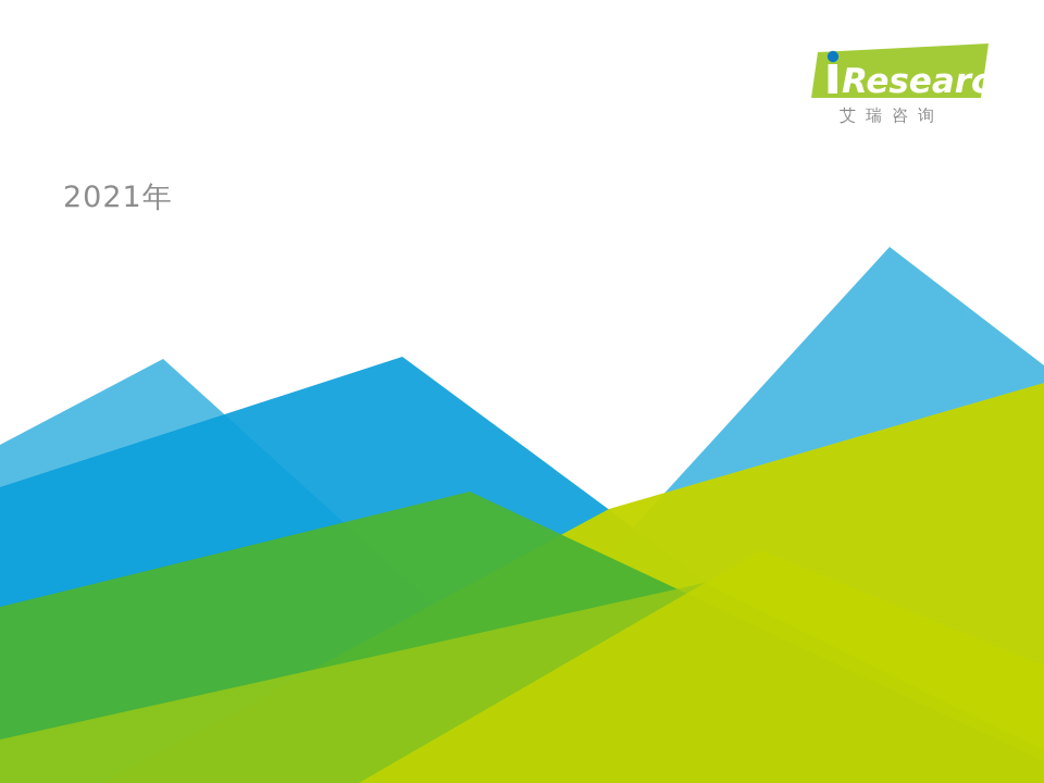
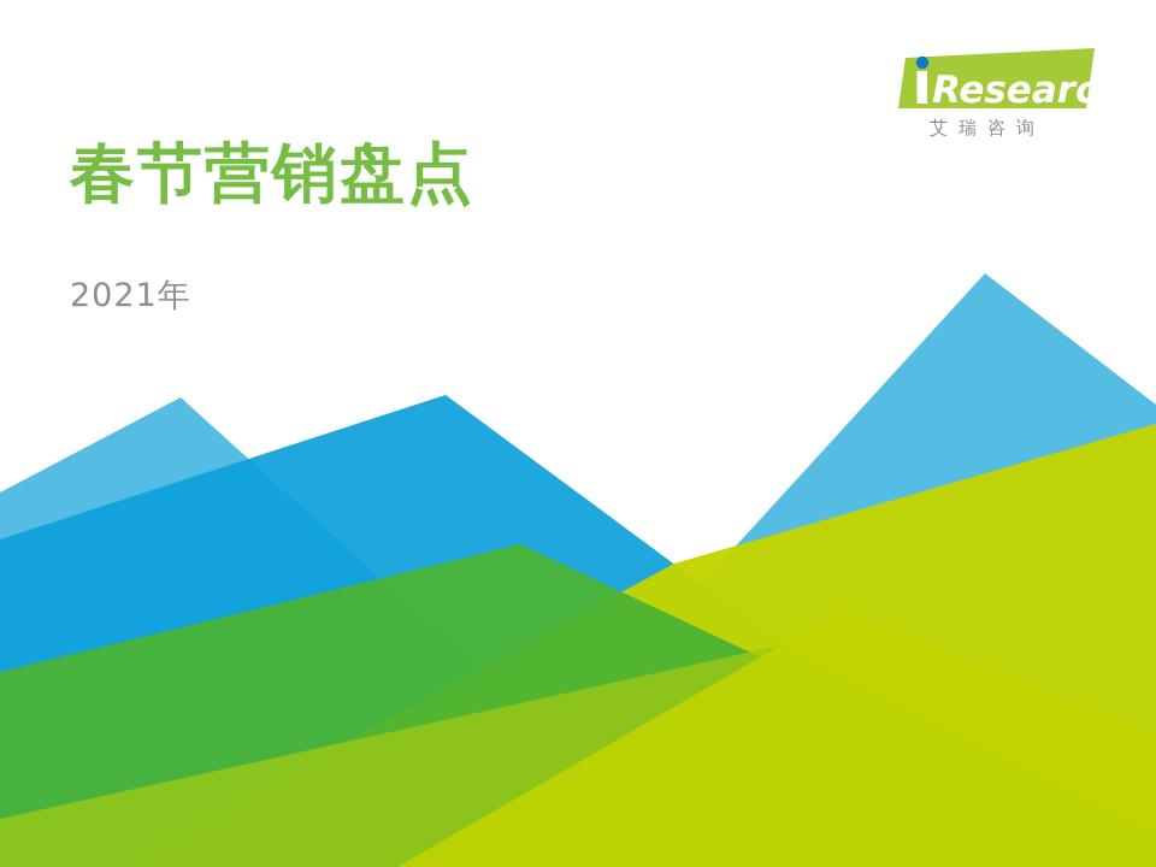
+ 春节营销盘点
  2021年
  Researc
  艾瑞咨询
